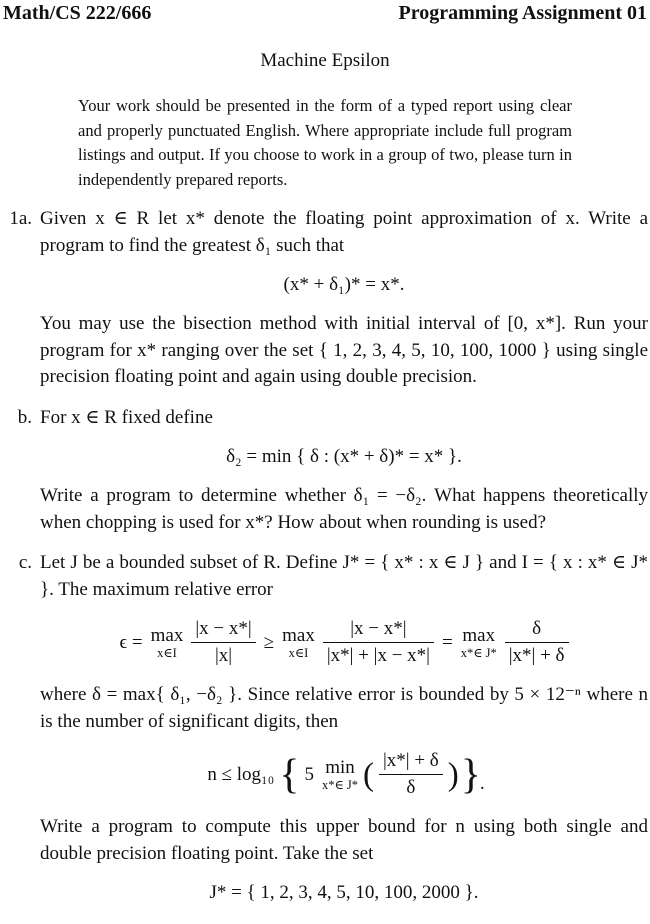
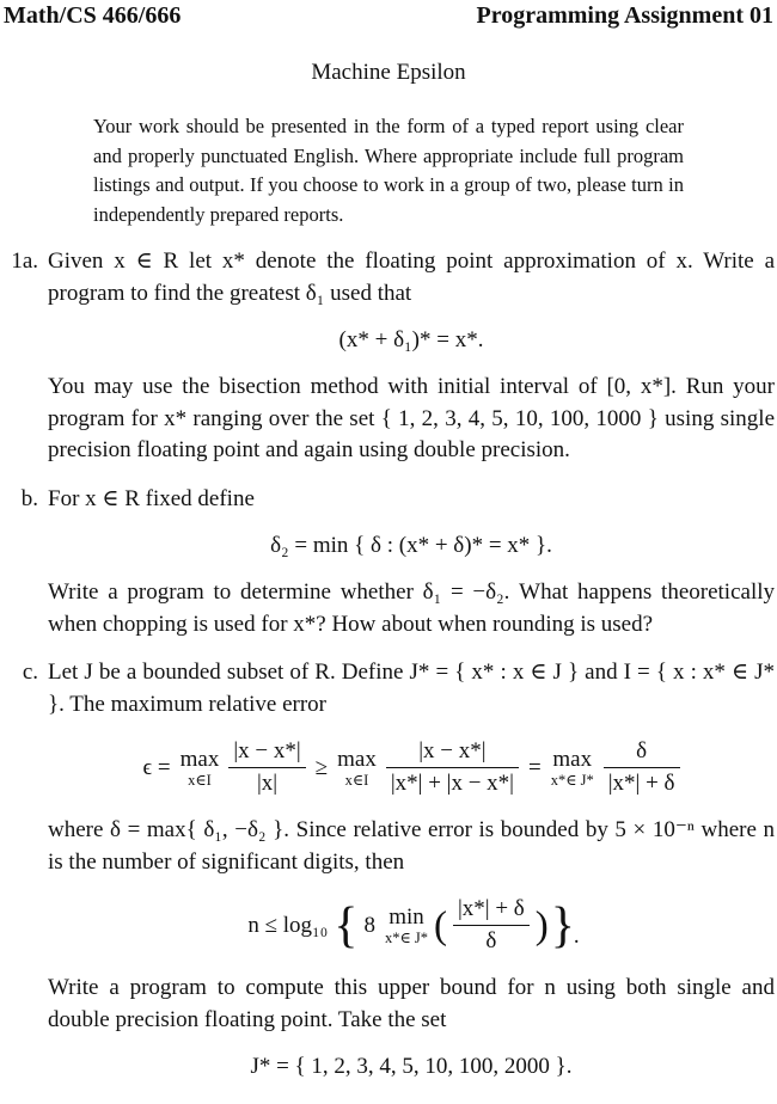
- Math/CS 222/666
+ Math/CS 466/666
  Programming Assignment 01
  Machine Epsilon
  Your work should be presented in the form of a typed report using clear and properly punctuated English. Where appropriate include full program listings and output. If you choose to work in a group of two, please turn in independently prepared reports.
  1a.
- Given x ∈ R let x* denote the floating point approximation of x. Write a program to find the greatest δ₁ such that
+ Given x ∈ R let x* denote the floating point approximation of x. Write a program to find the greatest δ₁ used that
  (x* + δ₁)* = x*.
  You may use the bisection method with initial interval of [0, x*]. Run your program for x* ranging over the set { 1, 2, 3, 4, 5, 10, 100, 1000 } using single precision floating point and again using double precision.
  b.
  For x ∈ R fixed define
  δ₂ = min { δ : (x* + δ)* = x* }.
  Write a program to determine whether δ₁ = −δ₂. What happens theoretically when chopping is used for x*? How about when rounding is used?
  c.
  Let J be a bounded subset of R. Define J* = { x* : x ∈ J } and I = { x : x* ∈ J* }. The maximum relative error
  ϵ =
  max
  x∈I
  |x − x*|
  |x|
  ≥
  max
  x∈I
  |x − x*|
  |x*| + |x − x*|
  =
  max
  x*∈ J*
  δ
  |x*| + δ
- where δ = max{ δ₁, −δ₂ }. Since relative error is bounded by 5 × 12⁻ⁿ where n is the number of significant digits, then
+ where δ = max{ δ₁, −δ₂ }. Since relative error is bounded by 5 × 10⁻ⁿ where n is the number of significant digits, then
  n ≤ log₁₀
  {
- 5
+ 8
  min
  x*∈ J*
  (
  |x*| + δ
  δ
  )
  }
  .
  Write a program to compute this upper bound for n using both single and double precision floating point. Take the set
  J* = { 1, 2, 3, 4, 5, 10, 100, 2000 }.
